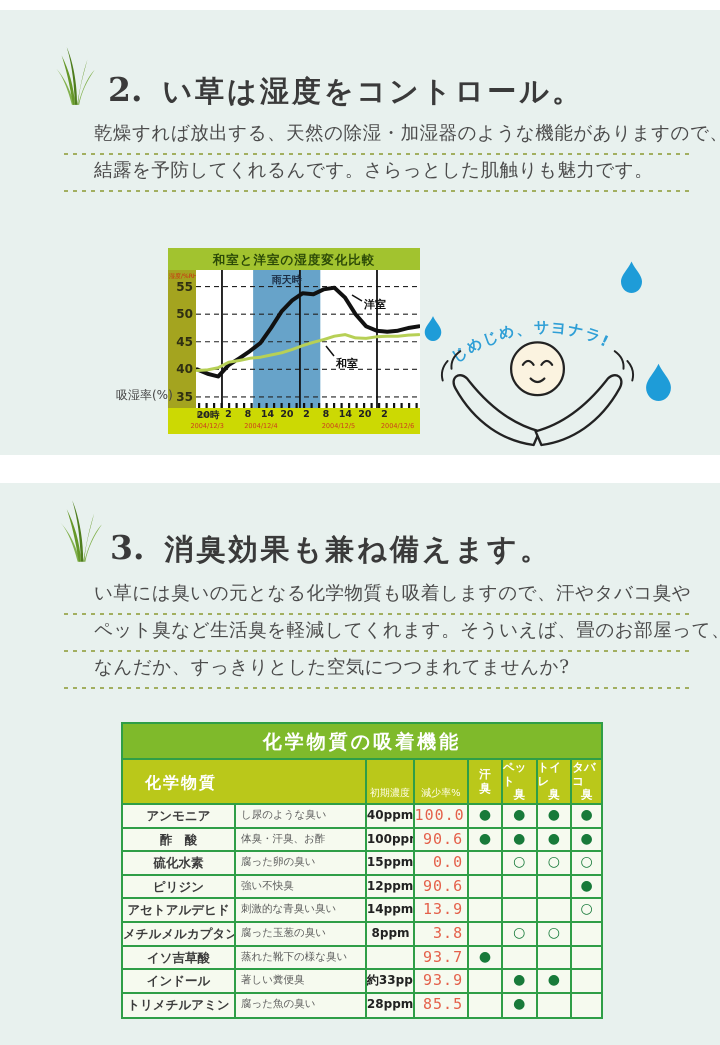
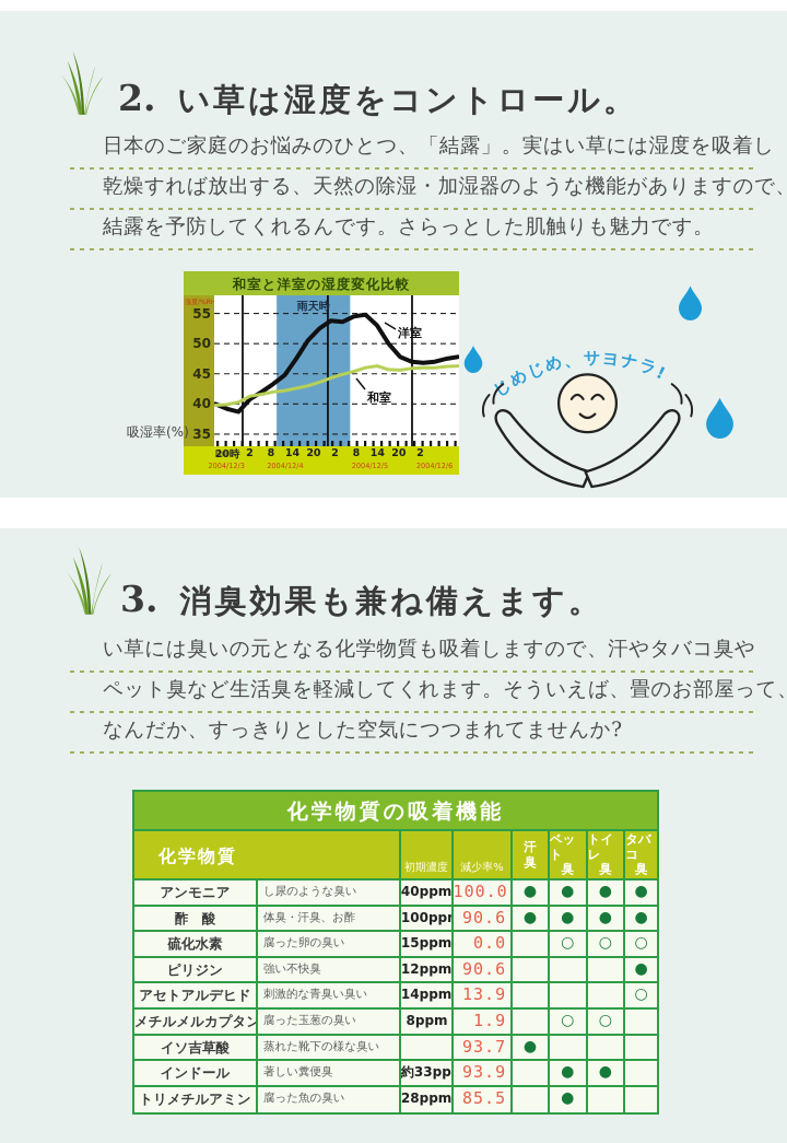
  2. い草は湿度をコントロール。
+ 日本のご家庭のお悩みのひとつ、「結露」。実はい草には湿度を吸着し
  乾燥すれば放出する、天然の除湿・加湿器のような機能がありますので、
  結露を予防してくれるんです。さらっとした肌触りも魅力です。
  和室と洋室の湿度変化比較
  55
  50
  45
  40
  35
  雨天時
  洋室
  和室
  20時
  2
  8
  14
  20
  2
  8
  14
  20
  2
  2004/12/3
  2004/12/4
  2004/12/5
  2004/12/6
  吸湿率(%)
  3. 消臭効果も兼ね備えます。
  い草には臭いの元となる化学物質も吸着しますので、汗やタバコ臭や
  ペット臭など生活臭を軽減してくれます。そういえば、畳のお部屋って
  なんだか、すっきりとした空気につつまれてませんか?
  化学物質の吸着機能
  化学物質
  初期濃度
  減少率%
  汗
  臭
  ペット
  臭
  トイレ
  臭
  タバコ
  臭
  アンモニア
  し尿のような臭い
  40ppm
  100.0
  ●
  ●
  ●
  ●
  酢 酸
  体臭・汗臭、お酢
  100pp
  90.6
  ●
  ●
  ●
  ●
  硫化水素
  腐った卵の臭い
  15ppm
  0.0
  ○
  ○
  ○
  ピリジン
  強い不快臭
  12ppm
  90.6
  ●
  アセトアルデヒド
  刺激的な青臭い臭い
  14ppm
  13.9
  ○
  メチルメルカプタン
  腐った玉葱の臭い
  8ppm
- 3.8
+ 1.9
  ○
  ○
  イソ吉草酸
  蒸れた靴下の様な臭い
  93.7
  ●
  インドール
  著しい糞便臭
  約33pp
  93.9
  ●
  ●
  トリメチルアミン
  腐った魚の臭い
  28ppm
  85.5
  ●
